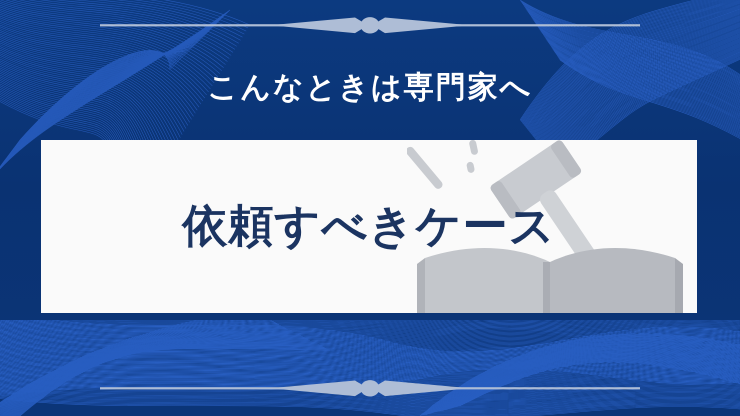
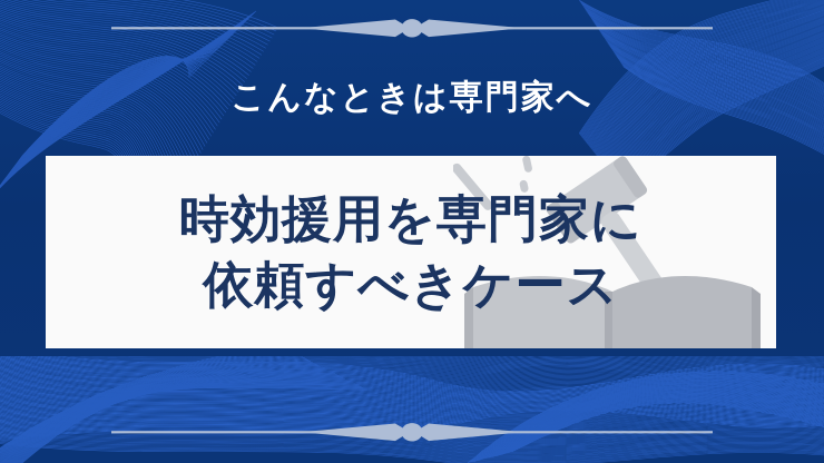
  こんなときは専門家へ
+ 時効援用を専門家に
  依頼すべきケース
